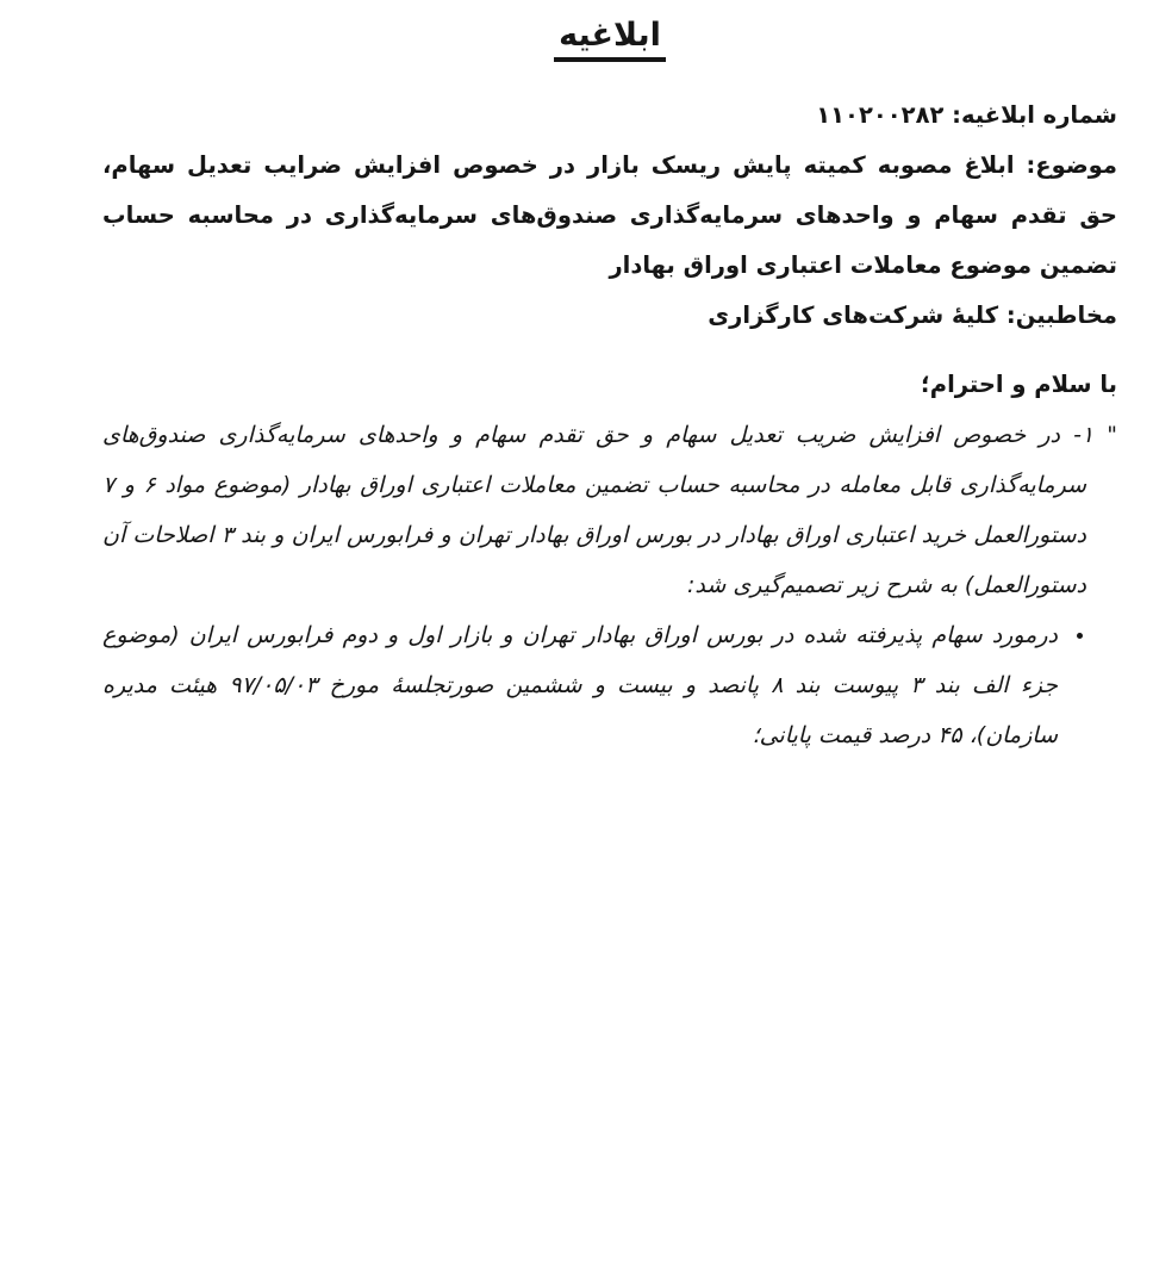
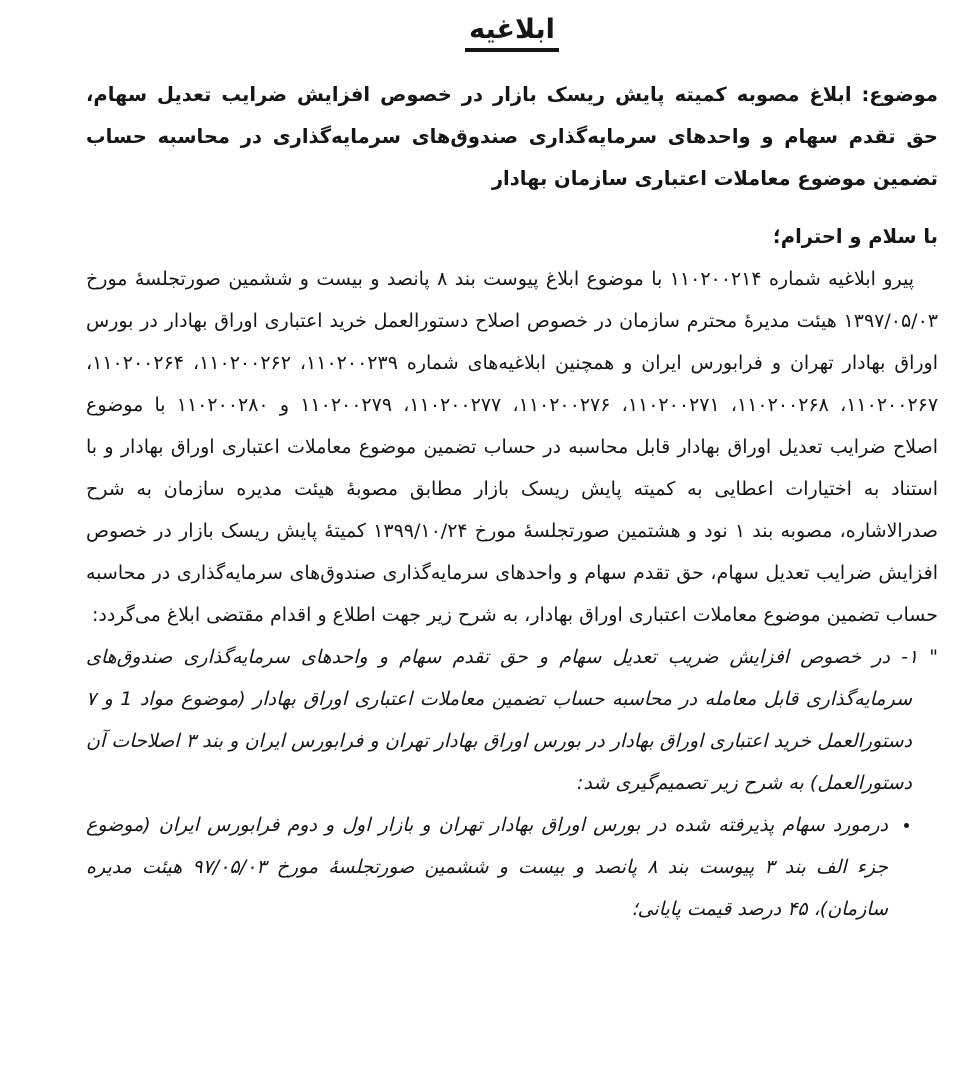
  ابلاغیه
- شماره ابلاغیه: ۱۱۰۲۰۰۲۸۲
- موضوع: ابلاغ مصوبه کمیته پایش ریسک بازار در خصوص افزایش ضرایب تعدیل سهام، حق تقدم سهام و واحدهای سرمایه‌گذاری صندوق‌های سرمایه‌گذاری در محاسبه حساب تضمین موضوع معاملات اعتباری اوراق بهادار
+ موضوع: ابلاغ مصوبه کمیته پایش ریسک بازار در خصوص افزایش ضرایب تعدیل سهام، حق تقدم سهام و واحدهای سرمایه‌گذاری صندوق‌های سرمایه‌گذاری در محاسبه حساب تضمین موضوع معاملات اعتباری سازمان بهادار
- مخاطبین: کلیهٔ شرکت‌های کارگزاری
  با سلام و احترام؛
+ پیرو ابلاغیه شماره ۱۱۰۲۰۰۲۱۴ با موضوع ابلاغ پیوست بند ۸ پانصد و بیست و ششمین صورتجلسهٔ مورخ ۱۳۹۷/۰۵/۰۳ هیئت مدیرهٔ محترم سازمان در خصوص اصلاح دستورالعمل خرید اعتباری اوراق بهادار در بورس اوراق بهادار تهران و فرابورس ایران و همچنین ابلاغیه‌های شماره ۱۱۰۲۰۰۲۳۹، ۱۱۰۲۰۰۲۶۲، ۱۱۰۲۰۰۲۶۴، ۱۱۰۲۰۰۲۶۷، ۱۱۰۲۰۰۲۶۸، ۱۱۰۲۰۰۲۷۱، ۱۱۰۲۰۰۲۷۶، ۱۱۰۲۰۰۲۷۷، ۱۱۰۲۰۰۲۷۹ و ۱۱۰۲۰۰۲۸۰ با موضوع اصلاح ضرایب تعدیل اوراق بهادار قابل محاسبه در حساب تضمین موضوع معاملات اعتباری اوراق بهادار و با استناد به اختیارات اعطایی به کمیته پایش ریسک بازار مطابق مصوبهٔ هیئت مدیره سازمان به شرح صدرالاشاره، مصوبه بند ۱ نود و هشتمین صورتجلسهٔ مورخ ۱۳۹۹/۱۰/۲۴ کمیتهٔ پایش ریسک بازار در خصوص افزایش ضرایب تعدیل سهام، حق تقدم سهام و واحدهای سرمایه‌گذاری صندوق‌های سرمایه‌گذاری در محاسبه حساب تضمین موضوع معاملات اعتباری اوراق بهادار، به شرح زیر جهت اطلاع و اقدام مقتضی ابلاغ می‌گردد:
- " ۱- در خصوص افزایش ضریب تعدیل سهام و حق تقدم سهام و واحدهای سرمایه‌گذاری صندوق‌های سرمایه‌گذاری قابل معامله در محاسبه حساب تضمین معاملات اعتباری اوراق بهادار (موضوع مواد ۶ و ۷ دستورالعمل خرید اعتباری اوراق بهادار در بورس اوراق بهادار تهران و فرابورس ایران و بند ۳ اصلاحات آن دستورالعمل) به شرح زیر تصمیم‌گیری شد:
+ " ۱- در خصوص افزایش ضریب تعدیل سهام و حق تقدم سهام و واحدهای سرمایه‌گذاری صندوق‌های سرمایه‌گذاری قابل معامله در محاسبه حساب تضمین معاملات اعتباری اوراق بهادار (موضوع مواد 1 و ۷ دستورالعمل خرید اعتباری اوراق بهادار در بورس اوراق بهادار تهران و فرابورس ایران و بند ۳ اصلاحات آن دستورالعمل) به شرح زیر تصمیم‌گیری شد:
  درمورد سهام پذیرفته شده در بورس اوراق بهادار تهران و بازار اول و دوم فرابورس ایران (موضوع جزء الف بند ۳ پیوست بند ۸ پانصد و بیست و ششمین صورتجلسهٔ مورخ ۹۷/۰۵/۰۳ هیئت مدیره سازمان)، ۴۵ درصد قیمت پایانی؛
